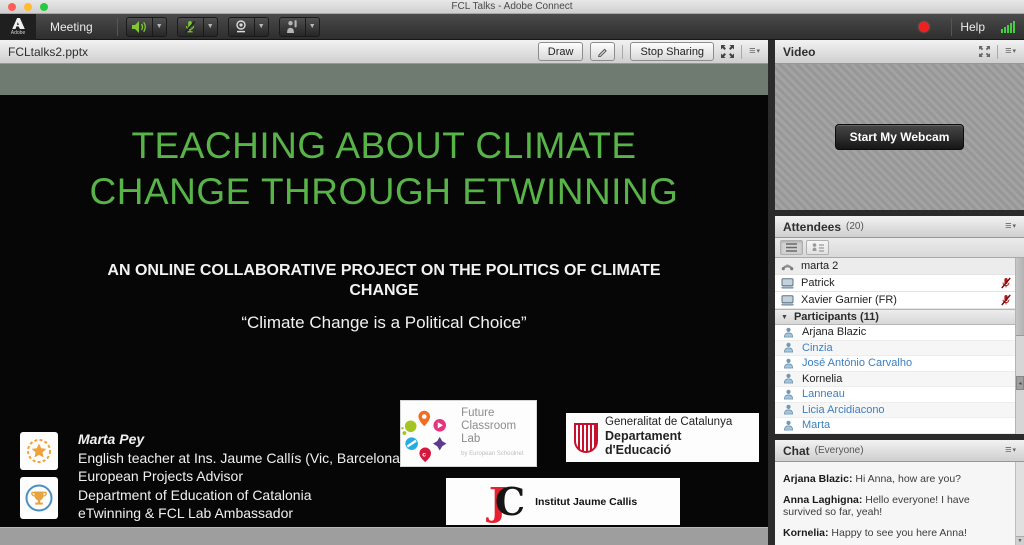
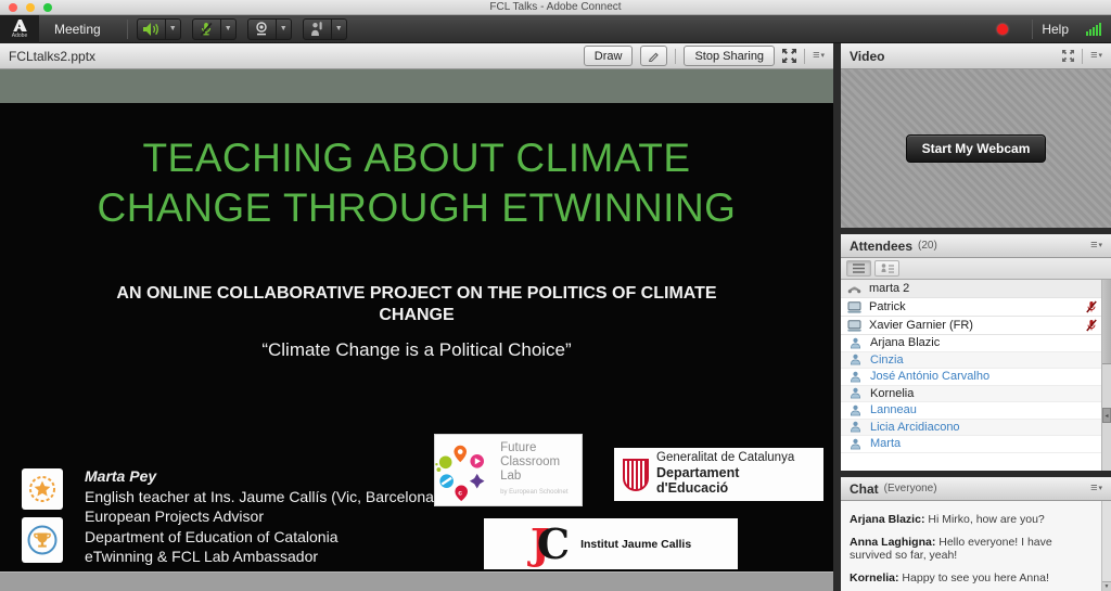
  FCL Talks - Adobe Connect
  Meeting
  Help
  FCLtalks2.pptx
  Draw
  Stop Sharing
  ≡
  TEACHING ABOUT CLIMATE CHANGE THROUGH ETWINNING
  AN ONLINE COLLABORATIVE PROJECT ON THE POLITICS OF CLIMATE CHANGE
  “Climate Change is a Political Choice”
  Marta Pey
  English teacher at Ins. Jaume Callís (Vic, Barcelona
  European Projects Advisor
  Department of Education of Catalonia
  eTwinning & FCL Lab Ambassador
  Future
  Classroom Lab
  Generalitat de Catalunya
  Departament d'Educació
  JC
  Institut Jaume Callis
  Video
  ≡
  Start My Webcam
  Attendees
  (20)
  ≡
  marta 2
  Patrick
  Xavier Garnier (FR)
- Participants (11)
  Arjana Blazic
  Cinzia
  José António Carvalho
  Kornelia
  Lanneau
  Licia Arcidiacono
  Marta
  Chat
  (Everyone)
  ≡
- Arjana Blazic: Hi Anna, how are you?
+ Arjana Blazic: Hi Mirko, how are you?
  Anna Laghigna: Hello everyone! I have survived so far, yeah!
  Kornelia: Happy to see you here Anna!
